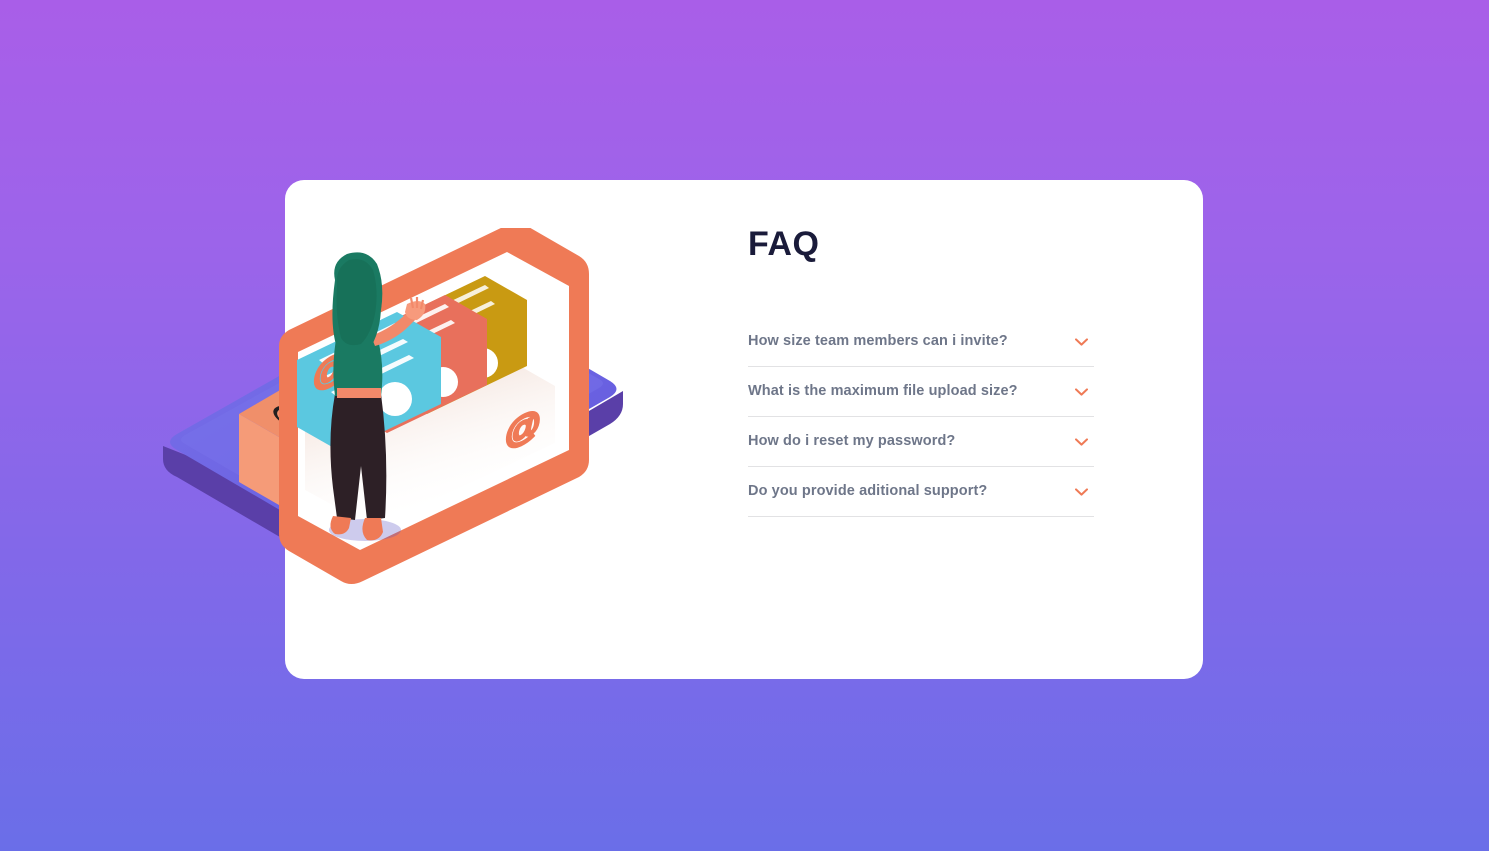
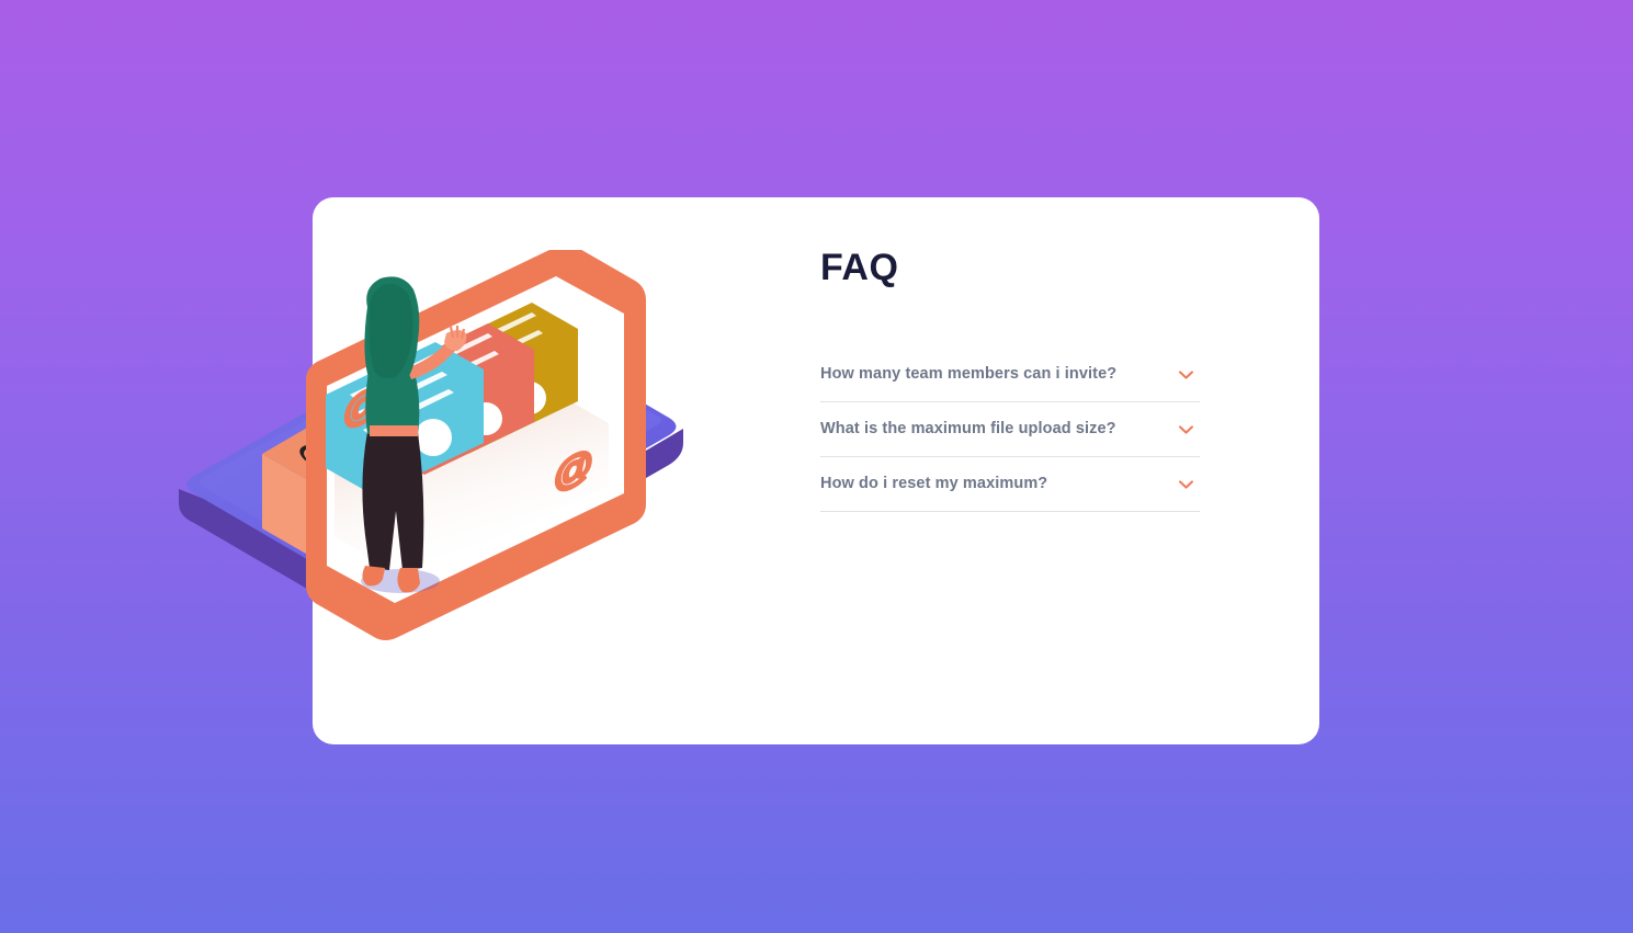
  FAQ
- How size team members can i invite?
+ How many team members can i invite?
  What is the maximum file upload size?
- How do i reset my password?
+ How do i reset my maximum?
- Do you provide aditional support?
